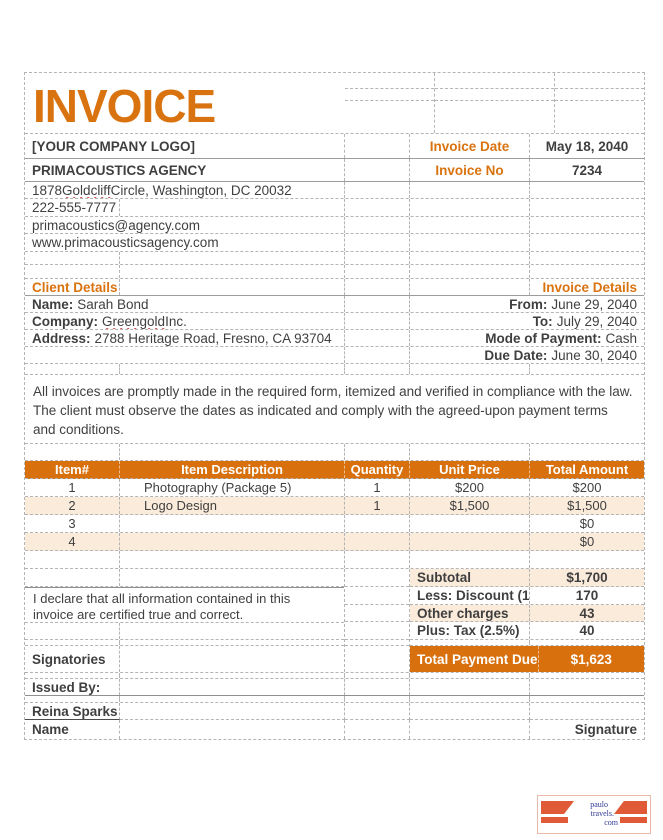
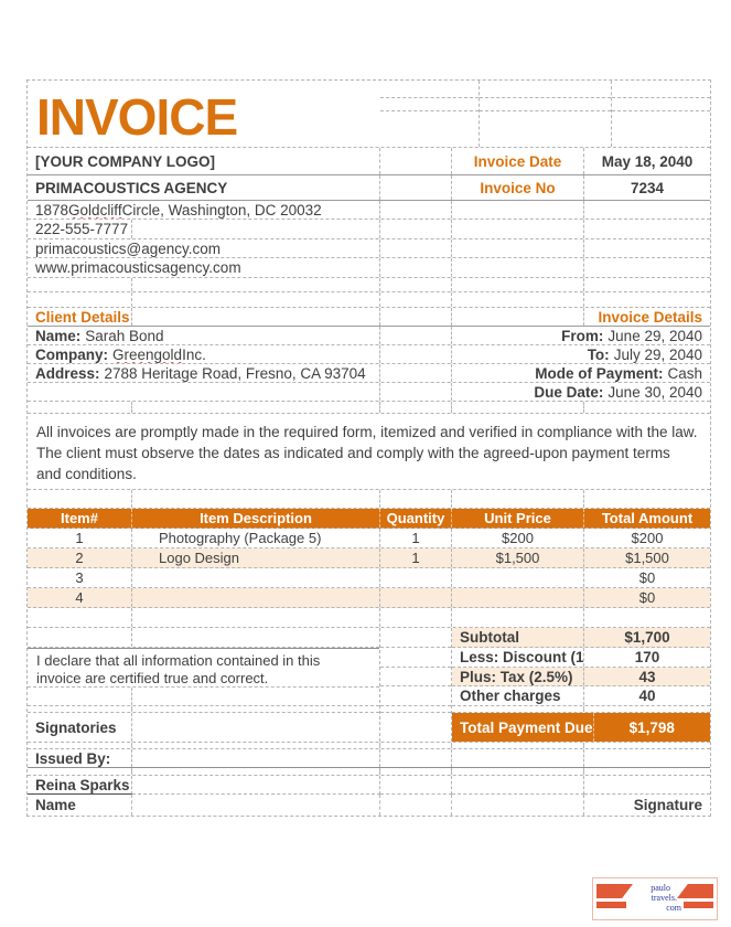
  INVOICE
  [YOUR COMPANY LOGO]
  Invoice Date
  May 18, 2040
  PRIMACOUSTICS AGENCY
  Invoice No
  7234
  1878
  Goldcliff
  Circle, Washington, DC 20032
  222-555-7777
  primacoustics@agency.com
  www.primacousticsagency.com
  Client Details
  Invoice Details
  Name:
  Sarah Bond
  From:
  June 29, 2040
  Company:
  Greengold
  Inc.
  To:
  July 29, 2040
  Address:
  2788 Heritage Road, Fresno, CA 93704
  Mode of Payment:
  Cash
  Due Date:
  June 30, 2040
  All invoices are promptly made in the required form, itemized and verified in compliance with the law. The client must observe the dates as indicated and comply with the agreed-upon payment terms and conditions.
  Item#
  Item Description
  Quantity
  Unit Price
  Total Amount
  1
  Photography (Package 5)
  1
  $200
  $200
  2
  Logo Design
  1
  $1,500
  $1,500
  3
  $0
  4
  $0
  I declare that all information contained in this invoice are certified true and correct.
  Signatories
  Subtotal
  $1,700
  Less: Discount (1
  170
- Other charges
+ Plus: Tax (2.5%)
  43
- Plus: Tax (2.5%)
+ Other charges
  40
  Total Payment Due
- $1,623
+ $1,798
  Issued By:
  Reina Sparks
  Name
  Signature
  paulo
  travels.
  com
